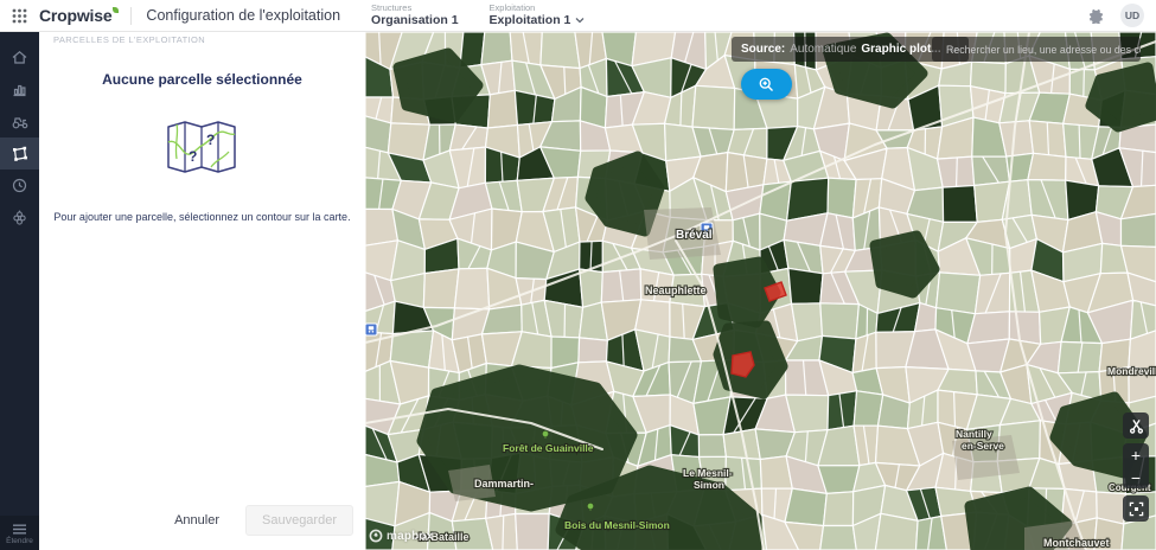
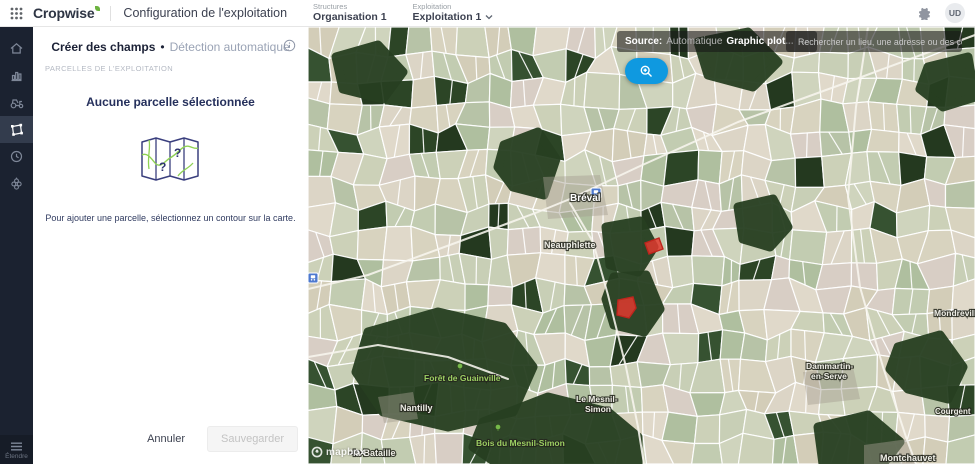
  Cropwise
  Configuration de l'exploitation
  Structures
  Organisation 1
  Exploitation
  Exploitation 1
  UD
+ Créer des champs
+ •
+ Détection automatique
  PARCELLES DE L'EXPLOITATION
  Aucune parcelle sélectionnée
  ?
  ?
  Pour ajouter une parcelle, sélectionnez un contour sur la carte.
  Annuler
  Sauvegarder
  Bréval
  Neauphlette
- Dammartin-
+ Nantilly
  Le Mesnil-
  Simon
- Nantilly
+ Dammartin-
  en-Serve
  Mondrevil
  Courgent
  Montchauvet
  -la-Bataille
  Forêt de Guainville
  Bois du Mesnil-Simon
  Source:
  Automatique
  Graphic plot...
  Rechercher un lieu, une adresse ou des c
- +
- −
  mapbox
